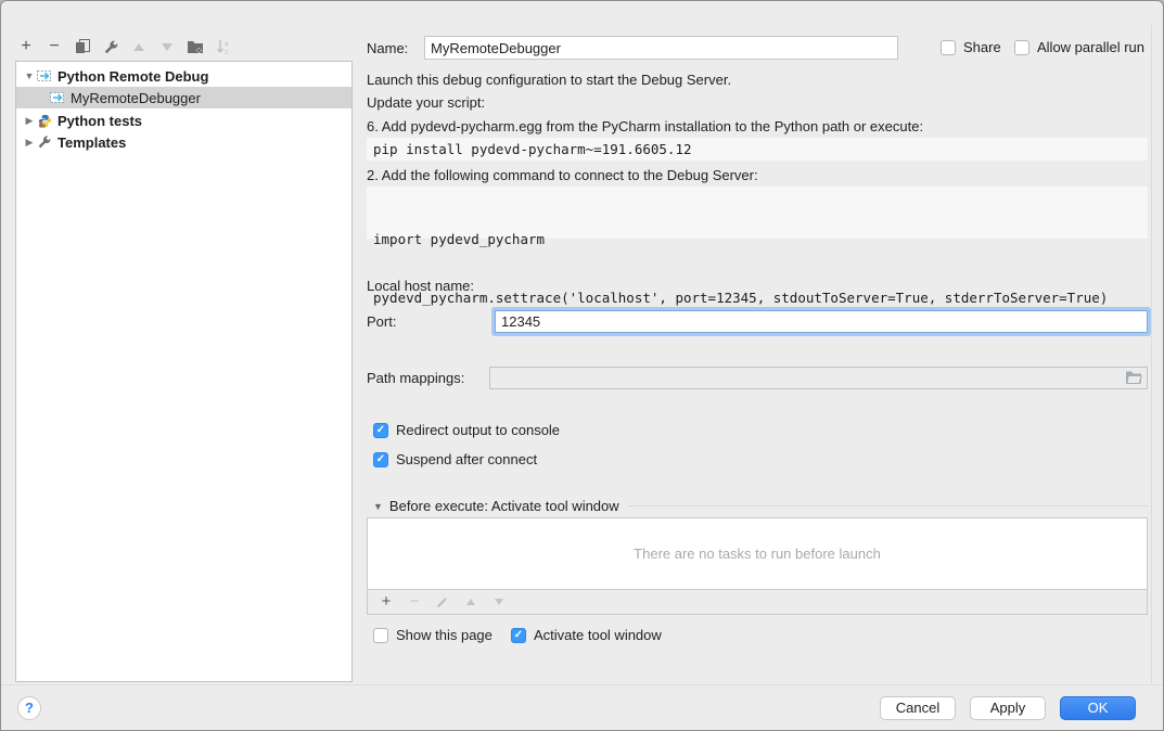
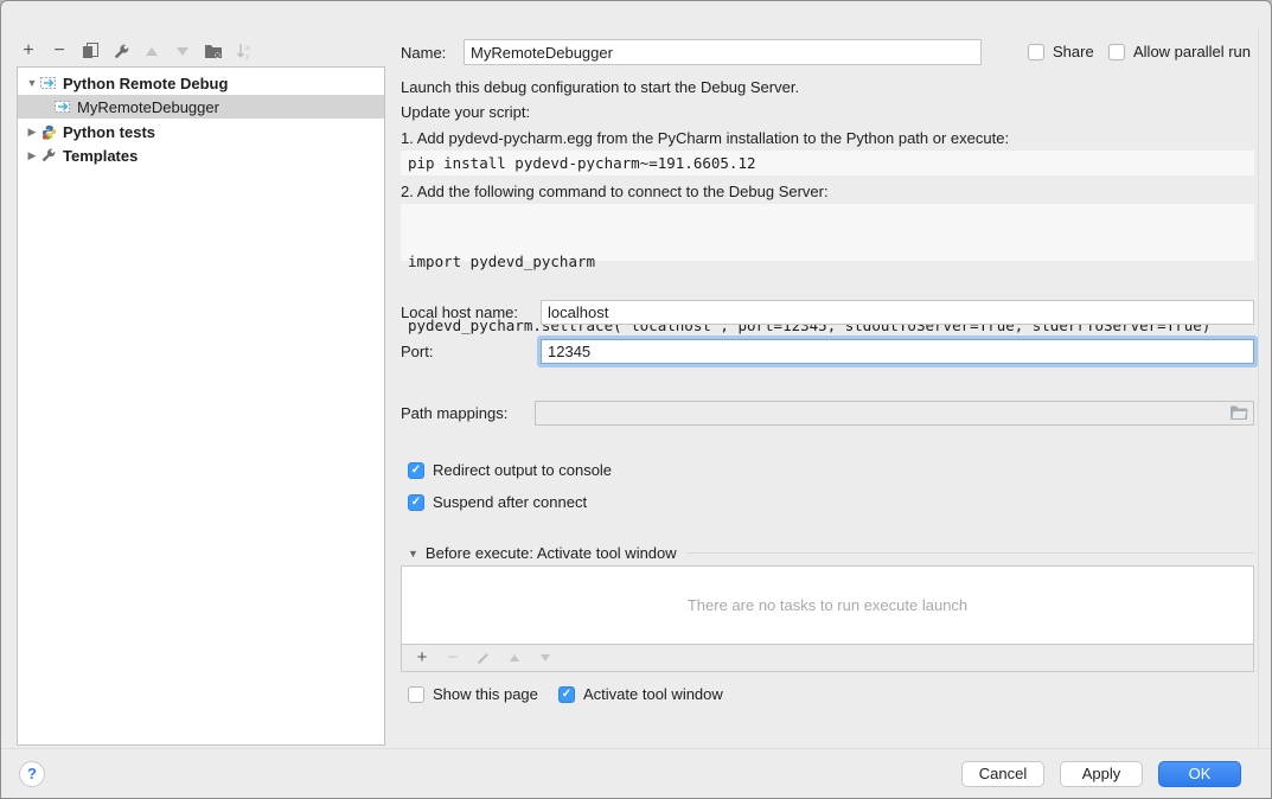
  +
  −
  ▼
  Python Remote Debug
  MyRemoteDebugger
  ▶
  Python tests
  ▶
  Templates
  Name:
  MyRemoteDebugger
  Share
  Allow parallel run
  Launch this debug configuration to start the Debug Server.
  Update your script:
- 6. Add pydevd-pycharm.egg from the PyCharm installation to the Python path or execute:
+ 1. Add pydevd-pycharm.egg from the PyCharm installation to the Python path or execute:
  pip install pydevd-pycharm~=191.6605.12
  2. Add the following command to connect to the Debug Server:
  import pydevd_pycharm
  pydevd_pycharm.settrace('localhost', port=12345, stdoutToServer=True, stderrToServer=True)
  Local host name:
+ localhost
  Port:
  12345
  Path mappings:
  ✓
  Redirect output to console
  ✓
  Suspend after connect
  ▼
  Before execute: Activate tool window
- There are no tasks to run before launch
+ There are no tasks to run execute launch
  +
  Show this page
  ✓
  Activate tool window
  ?
  Cancel
  Apply
  OK
